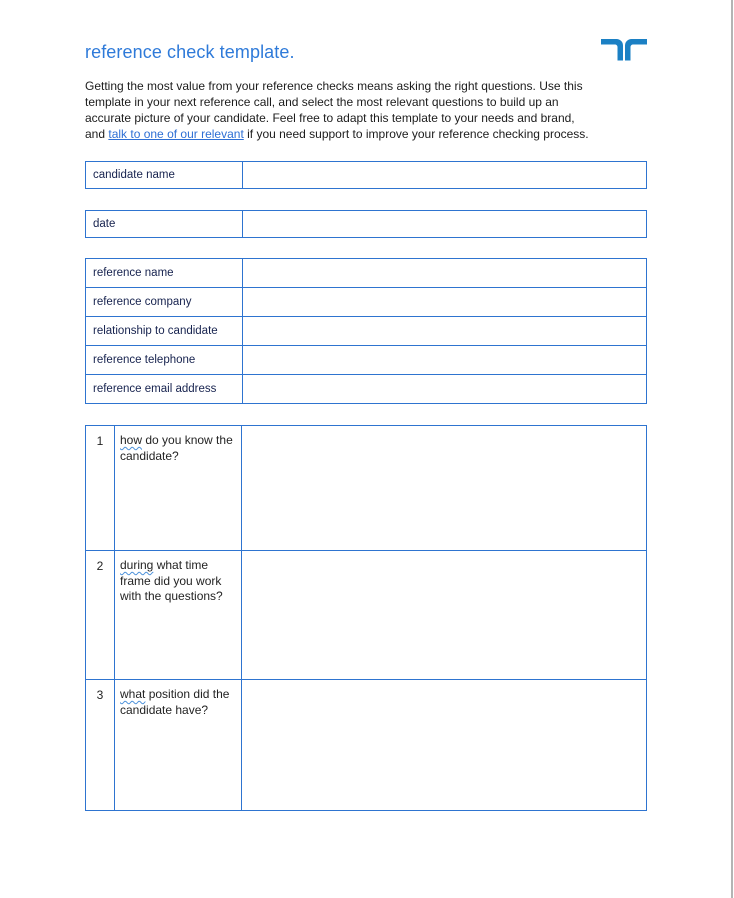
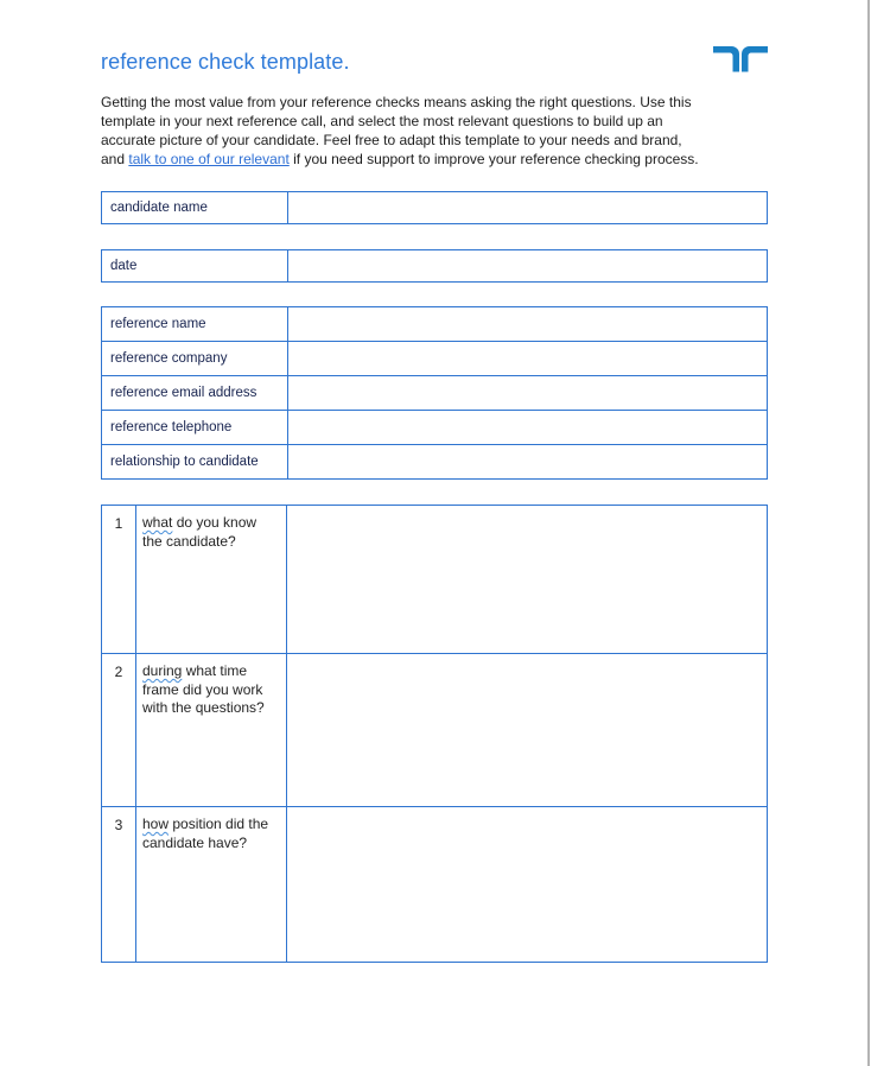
  reference check template.
  Getting the most value from your reference checks means asking the right questions. Use this
  template in your next reference call, and select the most relevant questions to build up an
  accurate picture of your candidate. Feel free to adapt this template to your needs and brand,
  and talk to one of our relevant if you need support to improve your reference checking process.
  candidate name
  date
  reference name
  reference company
- relationship to candidate
+ reference email address
  reference telephone
- reference email address
+ relationship to candidate
  1
- how do you know the candidate?
+ what do you know the candidate?
  2
  during what time frame did you work with the questions?
  3
- what position did the candidate have?
+ how position did the candidate have?
